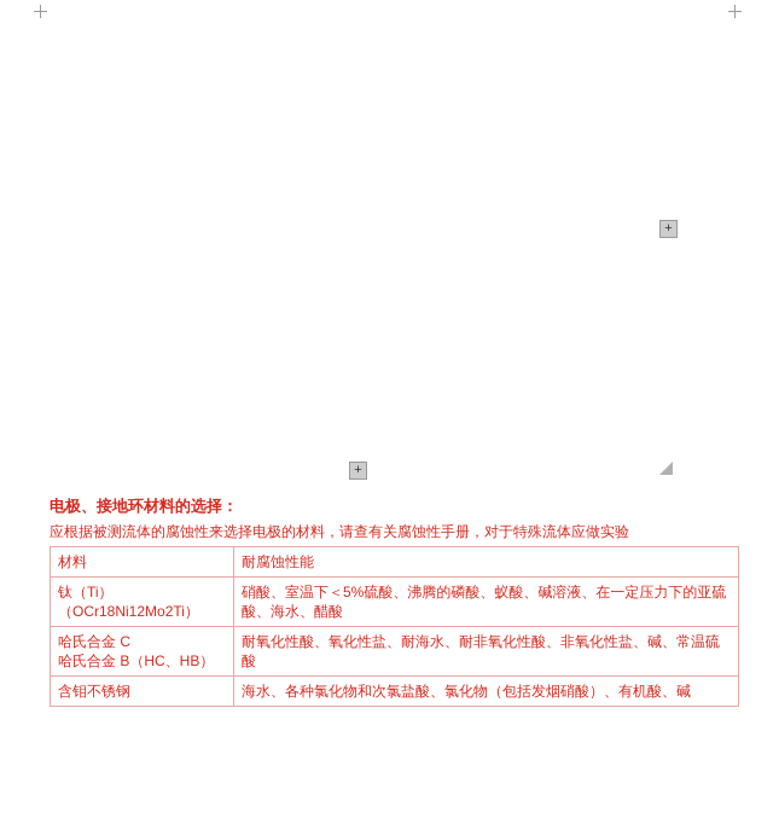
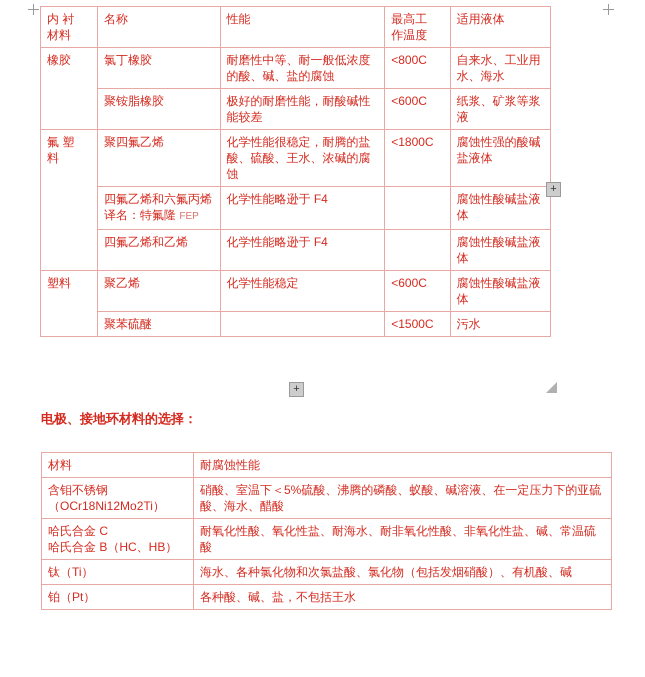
+ 内 衬 材料	名称	性能	最高工 作温度	适用液体
+ 橡胶	氯丁橡胶	耐磨性中等、耐一般低浓度的酸、碱、盐的腐蚀	<800C	自来水、工业用水、海水
+ 聚铵脂橡胶	极好的耐磨性能，耐酸碱性能较差	<600C	纸浆、矿浆等浆液
+ 氟 塑 料	聚四氟乙烯	化学性能很稳定，耐腾的盐酸、硫酸、王水、浓碱的腐蚀	<1800C	腐蚀性强的酸碱盐液体
+ 四氟乙烯和六氟丙烯译名：特氟隆 FEP	化学性能略逊于 F4		腐蚀性酸碱盐液体
+ 四氟乙烯和乙烯	化学性能略逊于 F4		腐蚀性酸碱盐液体
+ 塑料	聚乙烯	化学性能稳定	<600C	腐蚀性酸碱盐液体
+ 聚苯硫醚		<1500C	污水
  +
  +
  电极、接地环材料的选择：
- 应根据被测流体的腐蚀性来选择电极的材料，请查有关腐蚀性手册，对于特殊流体应做实验
  材料	耐腐蚀性能
- 钛（Ti） （OCr18Ni12Mo2Ti）	硝酸、室温下＜5%硫酸、沸腾的磷酸、蚁酸、碱溶液、在一定压力下的亚硫酸、海水、醋酸
+ 含钼不锈钢 （OCr18Ni12Mo2Ti）	硝酸、室温下＜5%硫酸、沸腾的磷酸、蚁酸、碱溶液、在一定压力下的亚硫酸、海水、醋酸
  哈氏合金 C 哈氏合金 B（HC、HB）	耐氧化性酸、氧化性盐、耐海水、耐非氧化性酸、非氧化性盐、碱、常温硫酸
- 含钼不锈钢	海水、各种氯化物和次氯盐酸、氯化物（包括发烟硝酸）、有机酸、碱
+ 钛（Ti）	海水、各种氯化物和次氯盐酸、氯化物（包括发烟硝酸）、有机酸、碱
+ 铂（Pt）	各种酸、碱、盐，不包括王水
